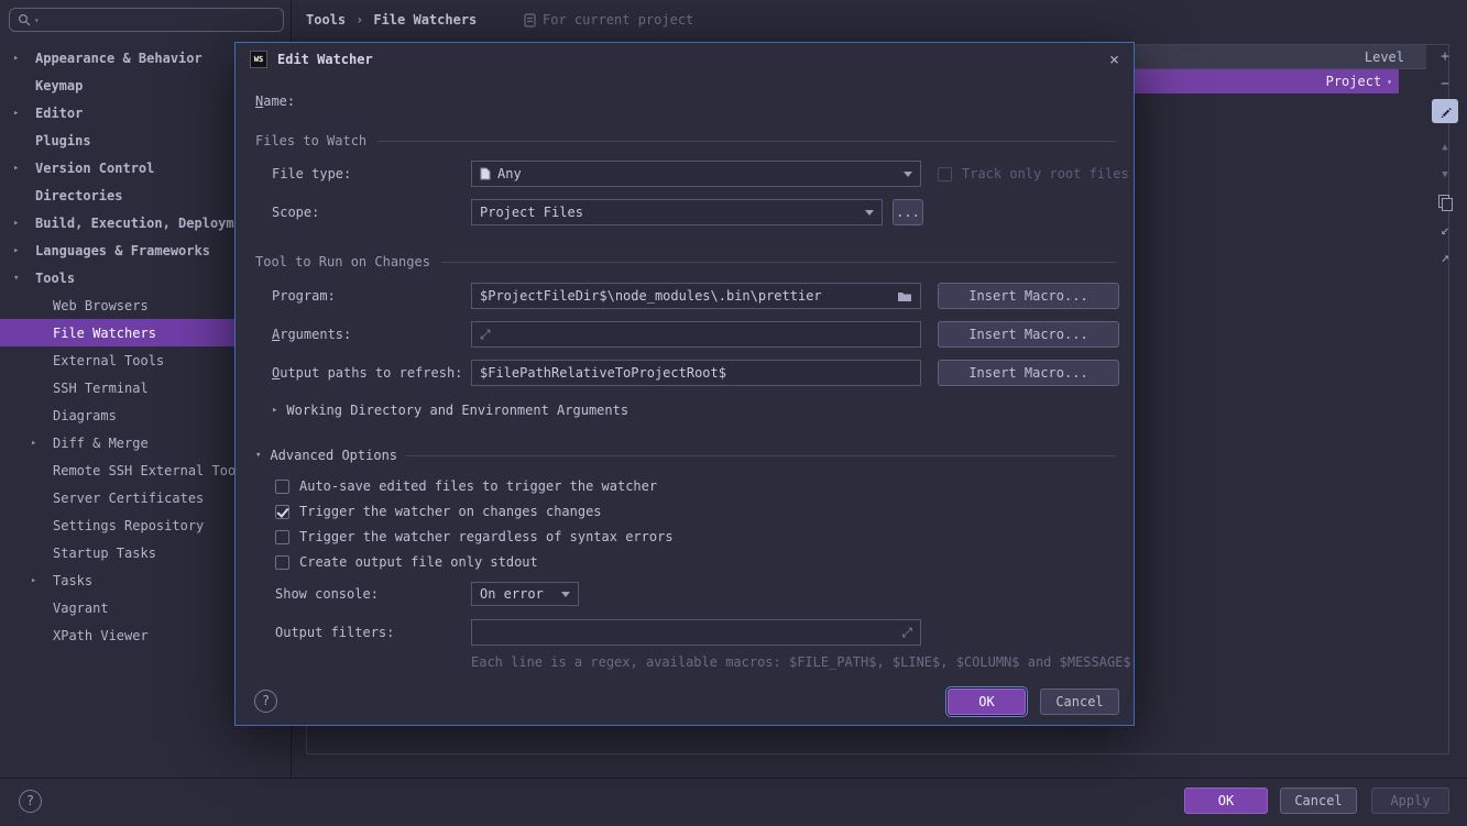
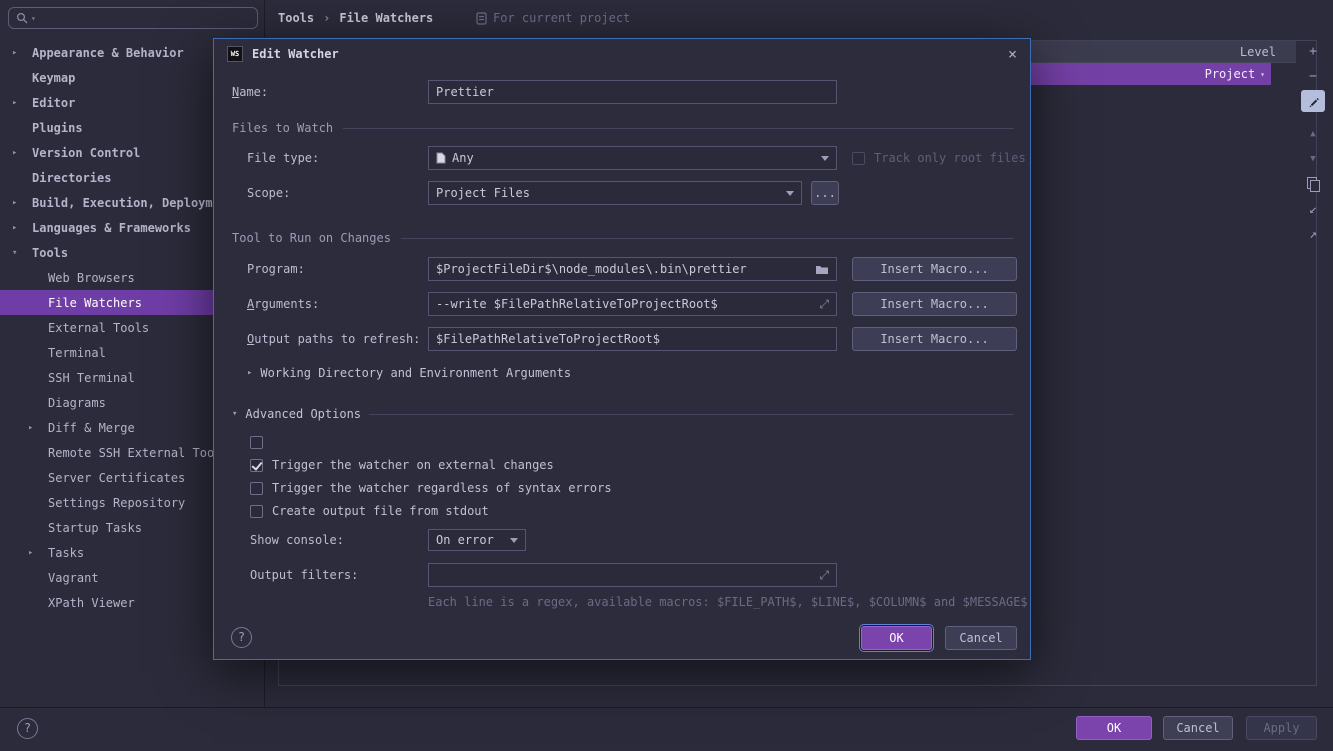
  ▾
  ▸
  Appearance & Behavior
  Keymap
  ▸
  Editor
  Plugins
  ▸
  Version Control
  Directories
  ▸
  Build, Execution, Deploym
  ▸
  Languages & Frameworks
  ▾
  Tools
  Web Browsers
  File Watchers
  External Tools
+ Terminal
  SSH Terminal
  Diagrams
  ▸
  Diff & Merge
  Remote SSH External Too
  Server Certificates
  Settings Repository
  Startup Tasks
  ▸
  Tasks
  Vagrant
  XPath Viewer
  Tools
  ›
  File Watchers
  For current project
  Level
  Project
  ▾
  +
  −
  ▲
  ▼
  ↙
  ↗
  ?
  OK
  Cancel
  Apply
  WS
  Edit Watcher
  ×
  Name:
+ Prettier
  Files to Watch
  File type:
  Any
  Track only root files
  Scope:
  Project Files
  ...
  Tool to Run on Changes
  Program:
  $ProjectFileDir$\node_modules\.bin\prettier
  Insert Macro...
  Arguments:
+ --write $FilePathRelativeToProjectRoot$
  ⤢
  Insert Macro...
  Output paths to refresh:
  $FilePathRelativeToProjectRoot$
  Insert Macro...
  ▸
  Working Directory and Environment Arguments
  ▾
  Advanced Options
- Auto-save edited files to trigger the watcher
- Trigger the watcher on changes changes
+ Trigger the watcher on external changes
  Trigger the watcher regardless of syntax errors
- Create output file only stdout
+ Create output file from stdout
  Show console:
  On error
  Output filters:
  ⤢
  Each line is a regex, available macros: $FILE_PATH$, $LINE$, $COLUMN$ and $MESSAGE$
  ?
  OK
  Cancel
